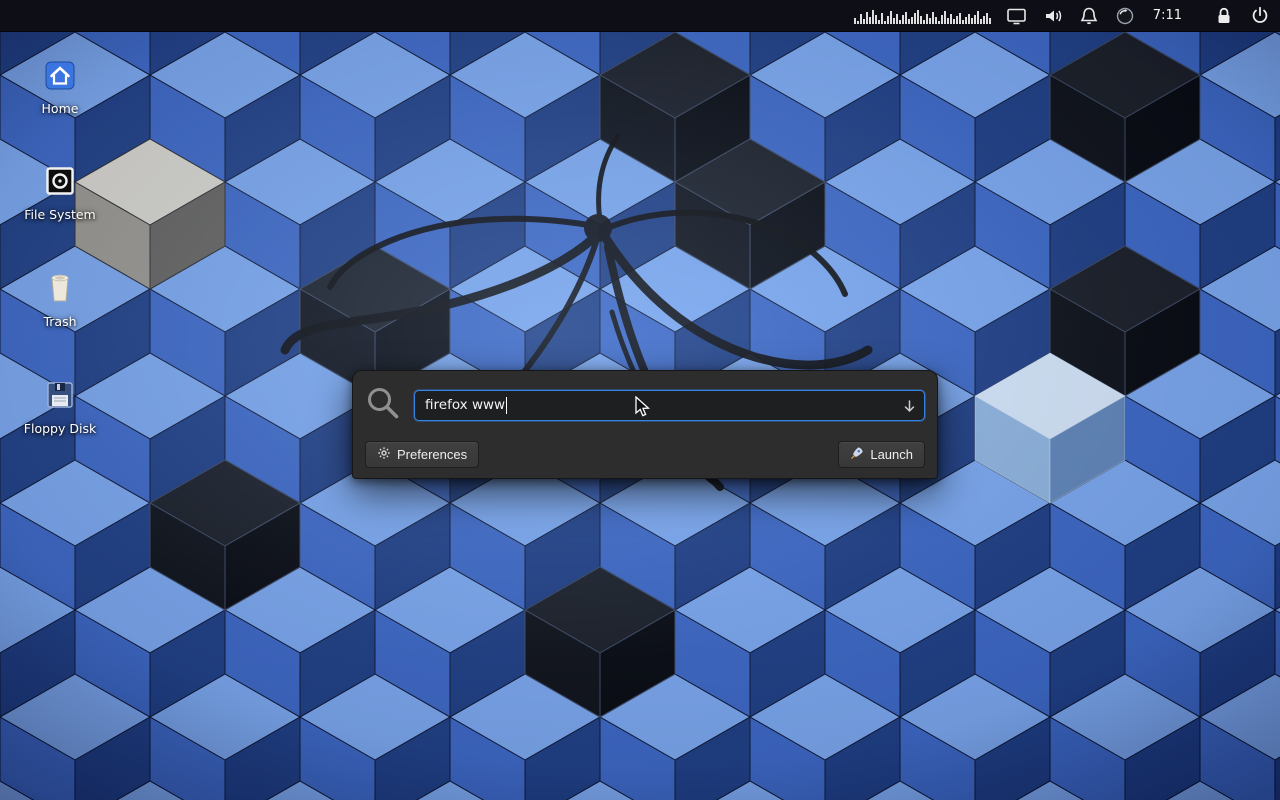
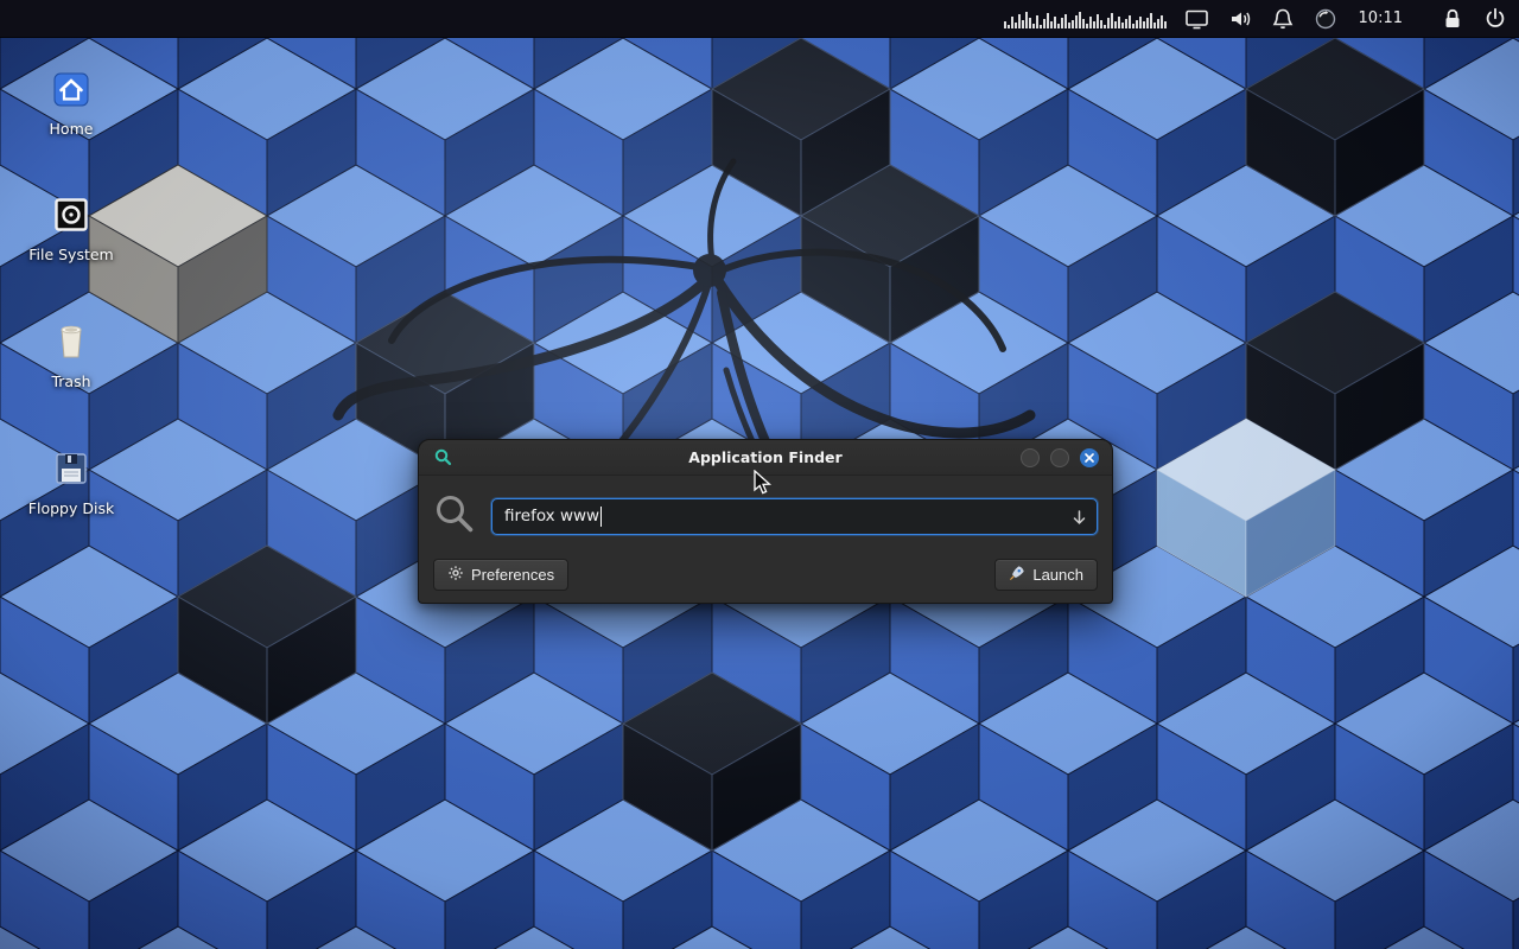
  Home
  File System
  Trash
  Floppy Disk
- 7:11
+ 10:11
+ Application Finder
  firefox www
  Preferences
  Launch
